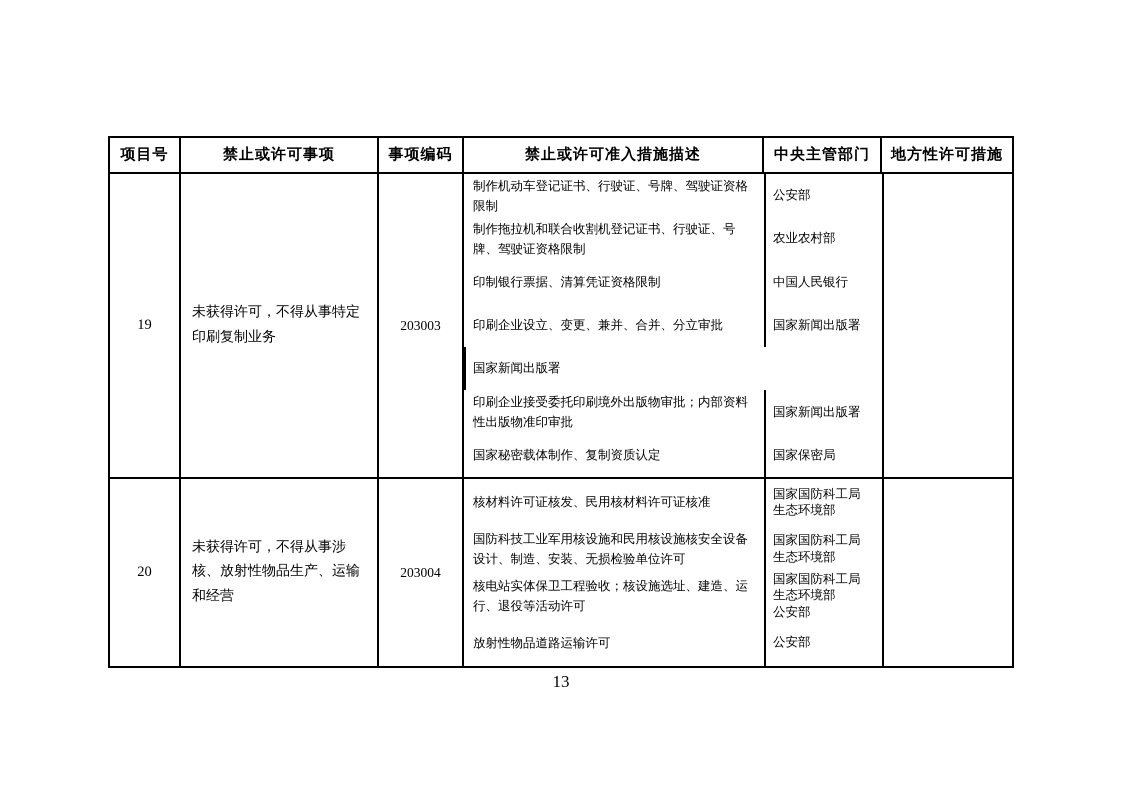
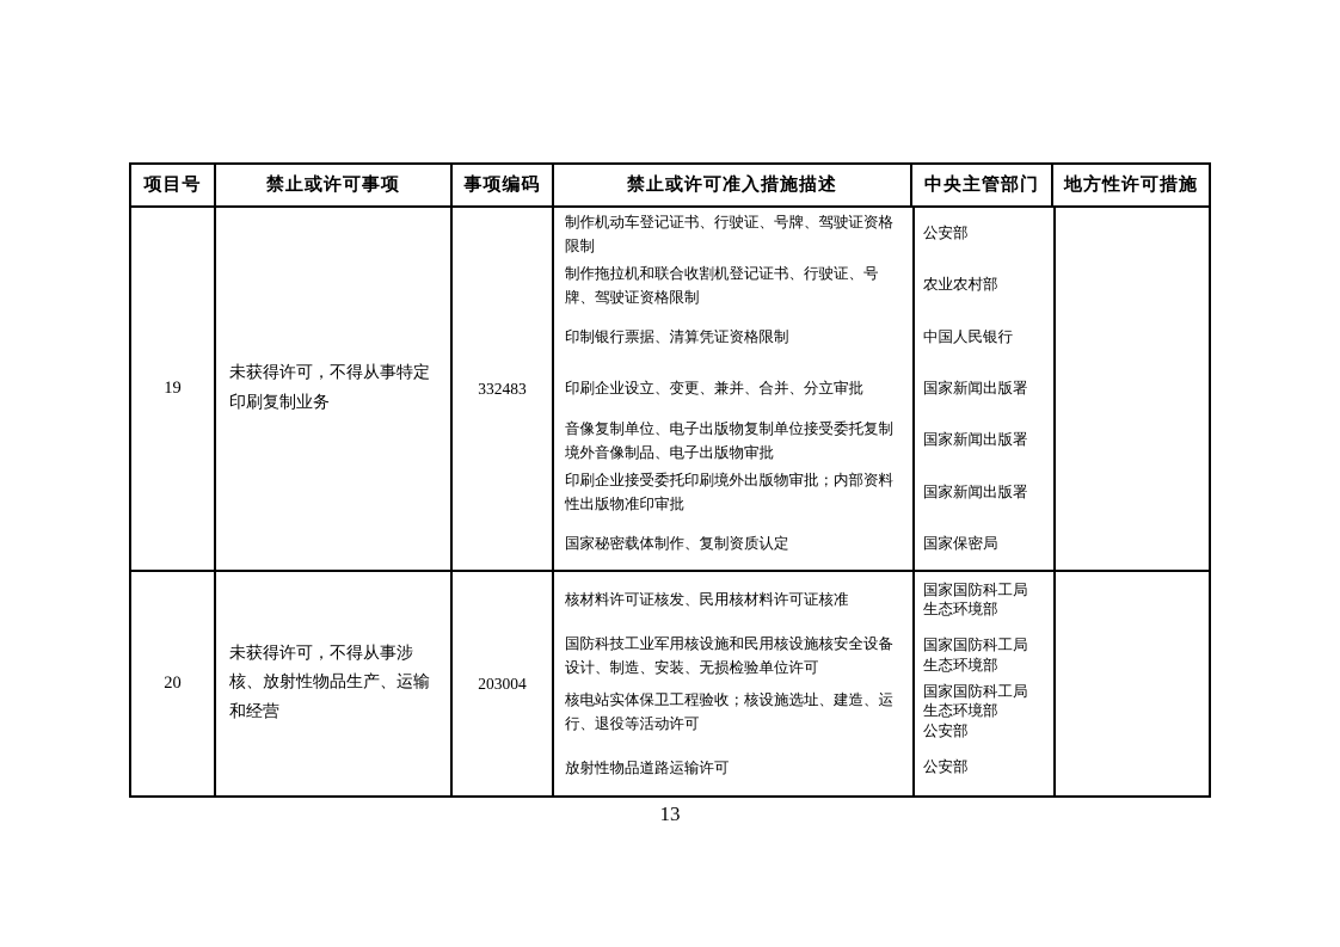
  项目号
  禁止或许可事项
  事项编码
  禁止或许可准入措施描述
  中央主管部门
  地方性许可措施
  19
  未获得许可，不得从事特定印刷复制业务
- 203003
+ 332483
  制作机动车登记证书、行驶证、号牌、驾驶证资格限制
  公安部
  制作拖拉机和联合收割机登记证书、行驶证、号牌、驾驶证资格限制
  农业农村部
  印制银行票据、清算凭证资格限制
  中国人民银行
  印刷企业设立、变更、兼并、合并、分立审批
  国家新闻出版署
+ 音像复制单位、电子出版物复制单位接受委托复制境外音像制品、电子出版物审批
  国家新闻出版署
  印刷企业接受委托印刷境外出版物审批；内部资料性出版物准印审批
  国家新闻出版署
  国家秘密载体制作、复制资质认定
  国家保密局
  20
  未获得许可，不得从事涉核、放射性物品生产、运输和经营
  203004
  核材料许可证核发、民用核材料许可证核准
  国家国防科工局
  生态环境部
  国防科技工业军用核设施和民用核设施核安全设备设计、制造、安装、无损检验单位许可
  国家国防科工局
  生态环境部
  核电站实体保卫工程验收；核设施选址、建造、运行、退役等活动许可
  国家国防科工局
  生态环境部
  公安部
  放射性物品道路运输许可
  公安部
  13
